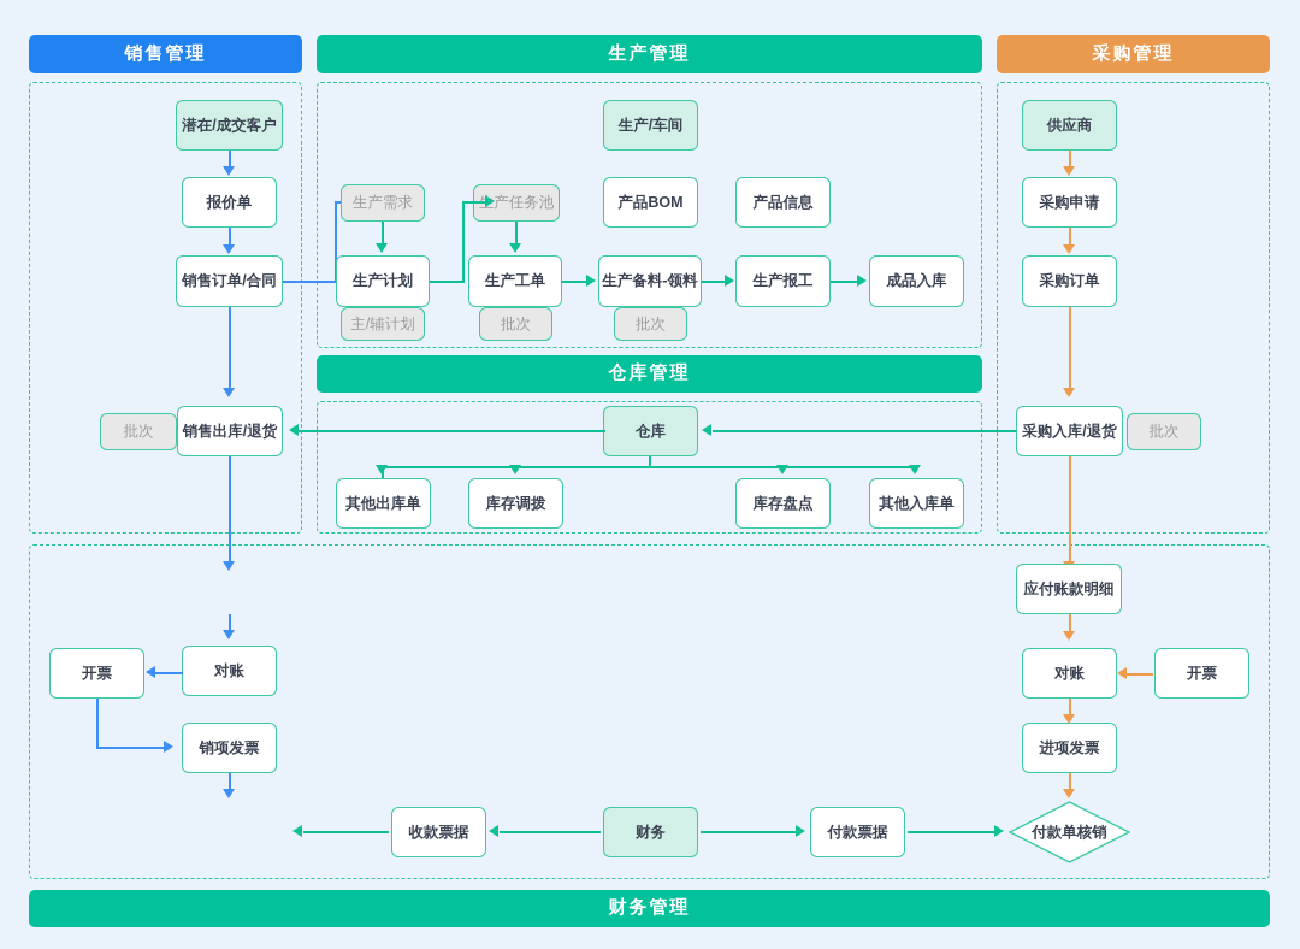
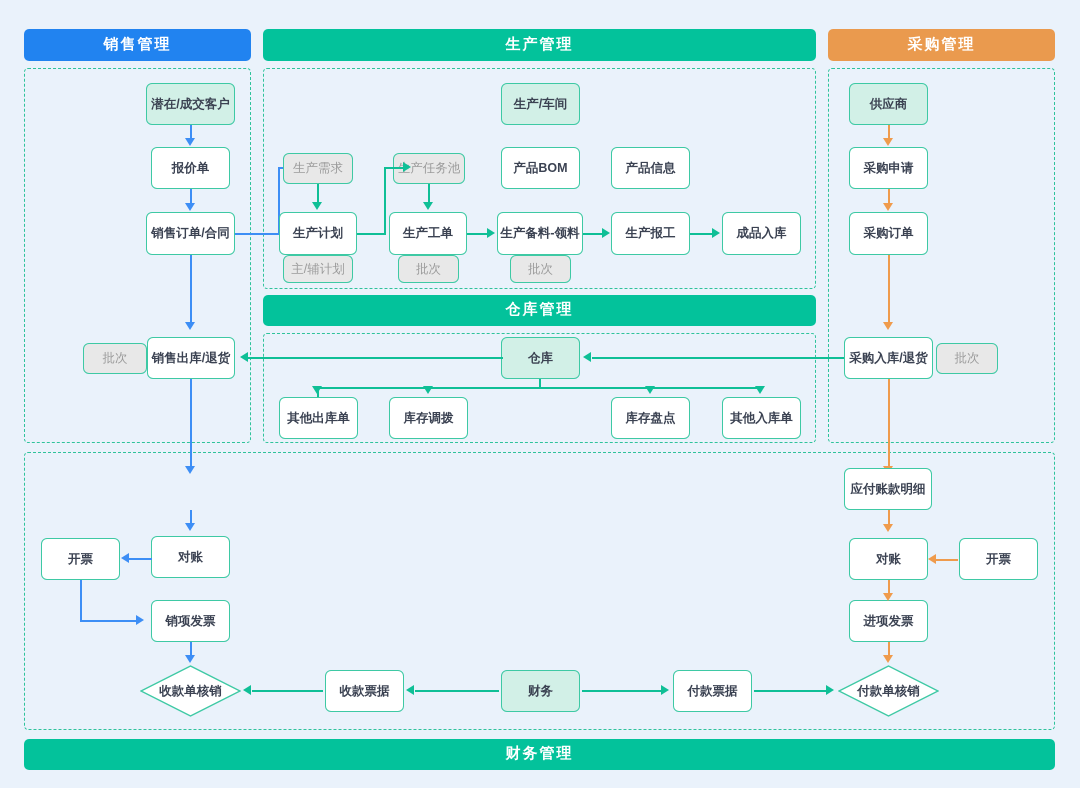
  销售管理
  生产管理
  采购管理
  仓库管理
  财务管理
  潜在/成交客户
  报价单
  销售订单/合同
  批次
  销售出库/退货
  生产/车间
  生产需求
  产任务池
  产品BOM
  产品信息
  生产计划
  生产工单
  生产备料-领料
  生产报工
  成品入库
  主/辅计划
  批次
  批次
  供应商
  采购申请
  采购订单
  采购入库/退货
  批次
  仓库
  其他出库单
  库存调拨
  库存盘点
  其他入库单
  对账
  开票
  销项发票
+ 收款单核销
  收款票据
  财务
  付款票据
  付款单核销
  应付账款明细
  对账
  开票
  进项发票
